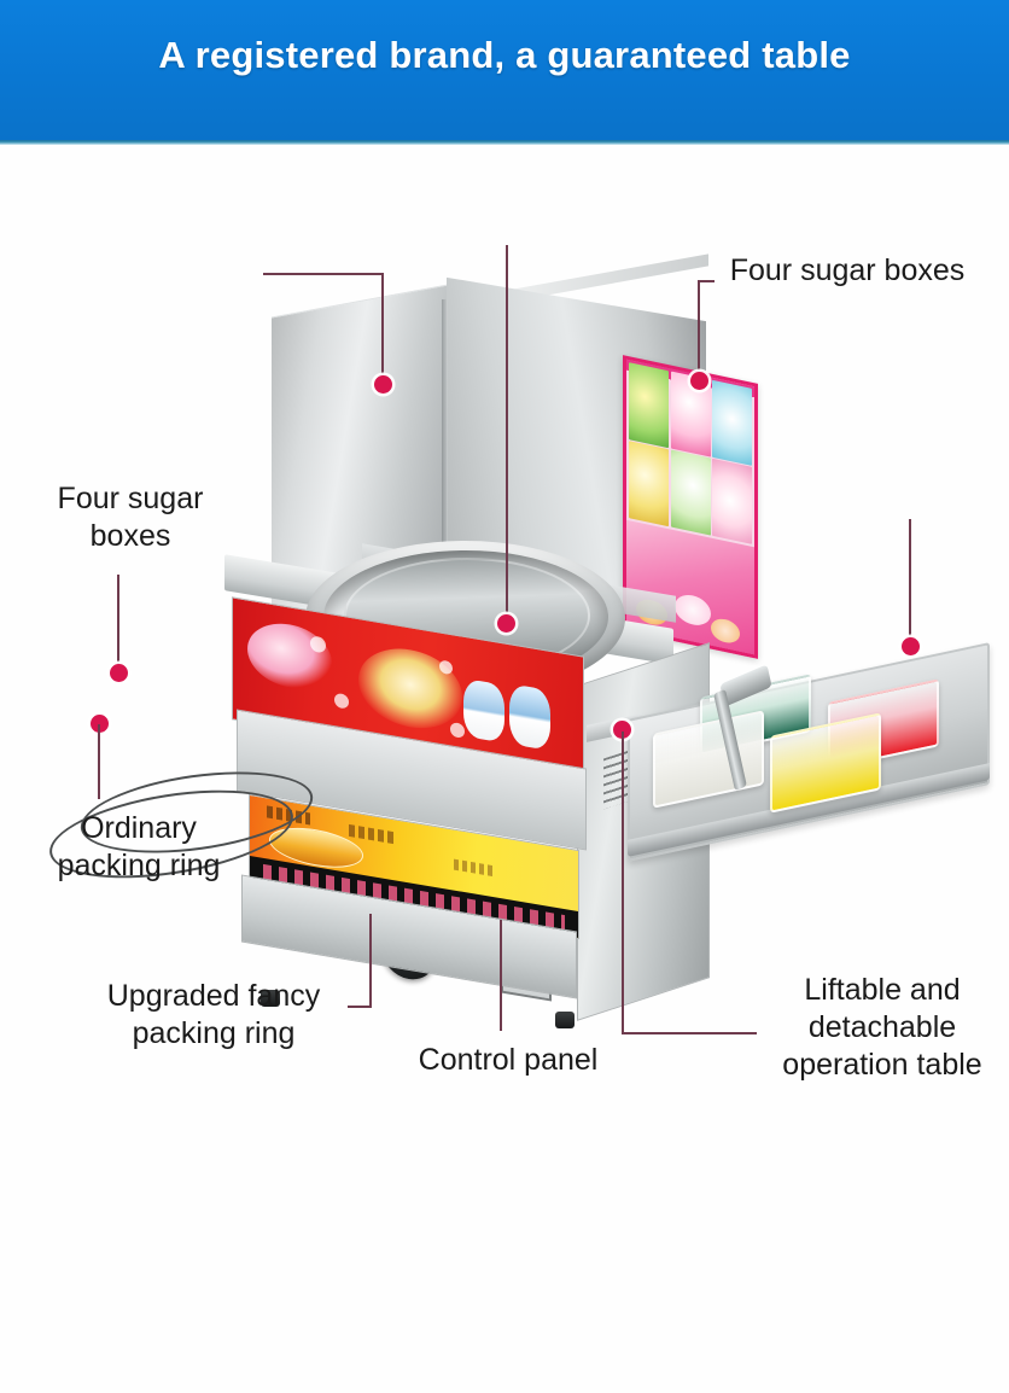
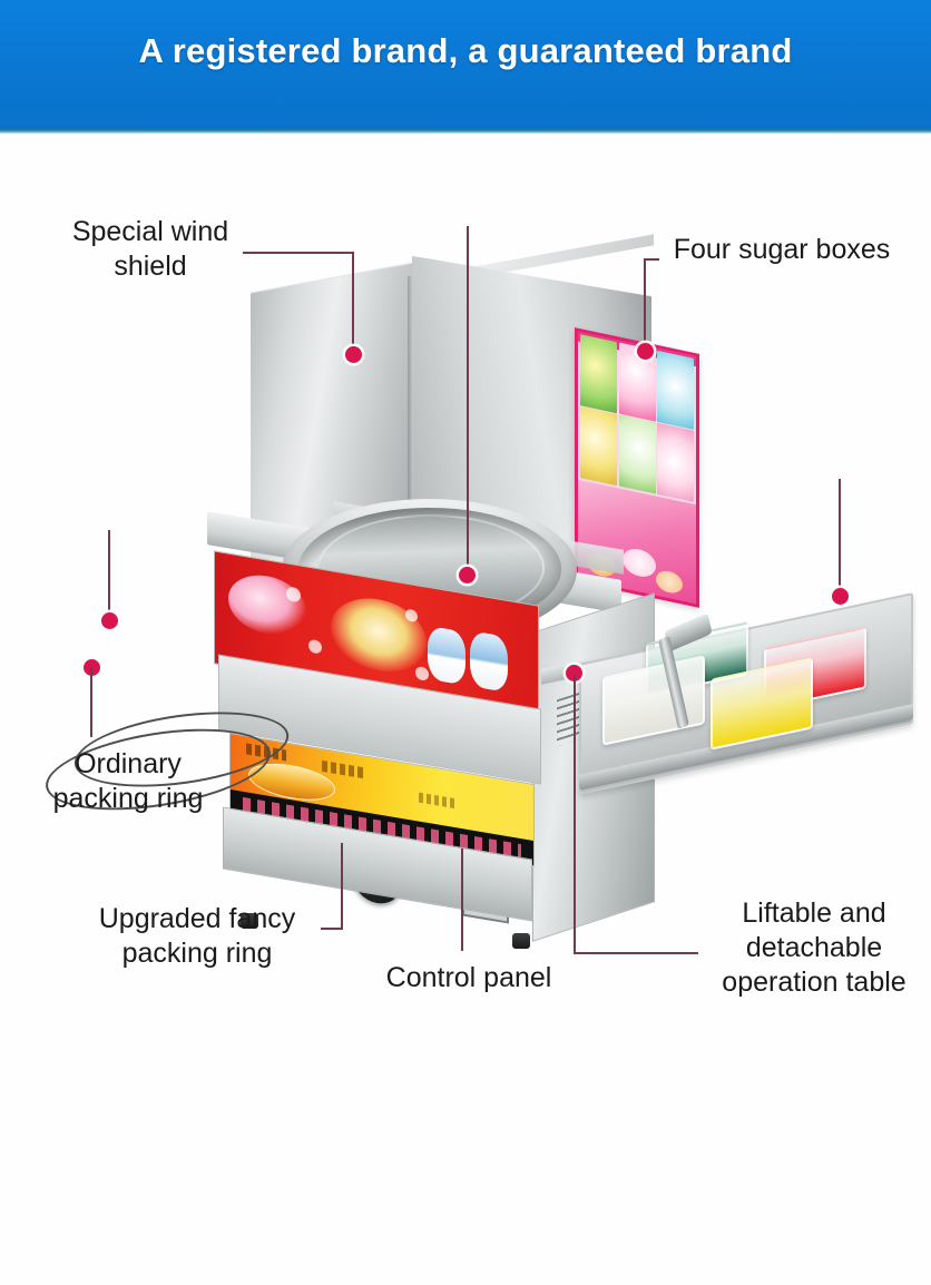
- A registered brand, a guaranteed table
+ A registered brand, a guaranteed brand
+ Special wind
+ shield
  Four sugar boxes
- Four sugar
- boxes
  Ordinary
  packing ring
  Upgraded fancy
  packing ring
  Control panel
  Liftable and
  detachable
  operation table
